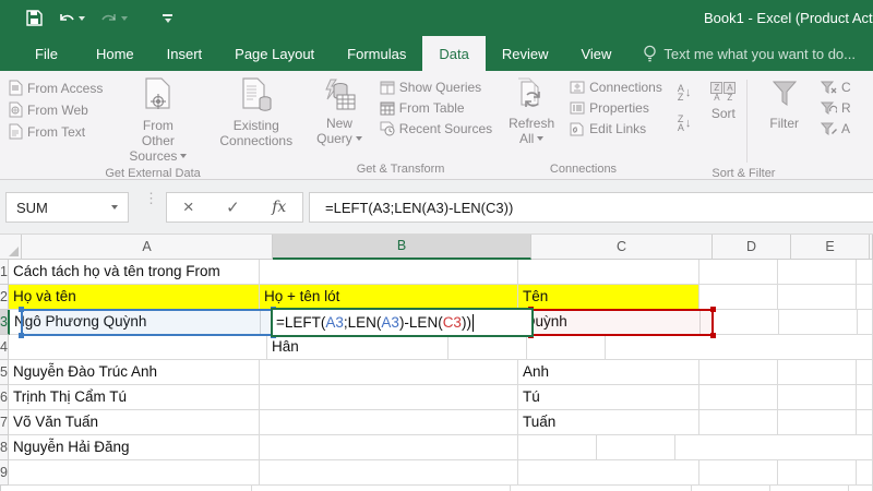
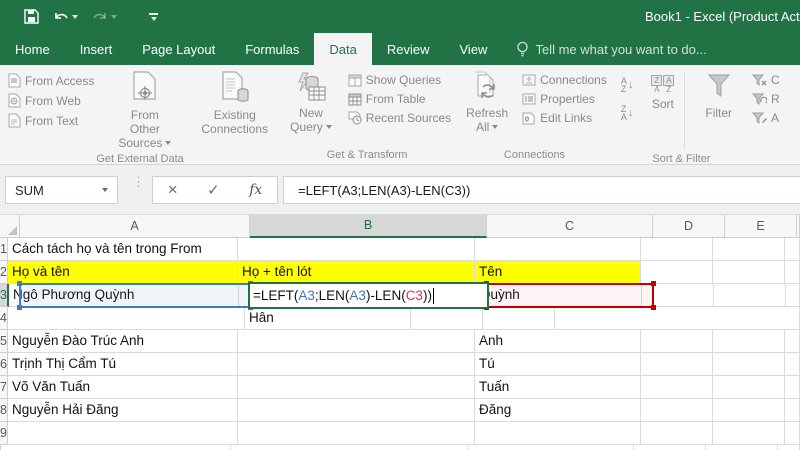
  Book1 - Excel (Product Act
- File
  Home
  Insert
  Page Layout
  Formulas
  Data
  Review
  View
- Text me what you want to do...
+ Tell me what you want to do...
  From Access
  From Web
  From Text
  From Other
  Sources
  Existing
  Connections
  Get External Data
  New
  Query
  Show Queries
  From Table
  Recent Sources
  Get & Transform
  Refresh
  All
  Connections
  Properties
  Edit Links
  Connections
  A
  Z
  ↓
  Z
  A
  ↓
  Z
  A
  A
  Z
  Sort
  Filter
  C
  R
  A
  Sort & Filter
  SUM
  ⋮
  ×
  ✓
  fx
  =LEFT(A3;LEN(A3)-LEN(C3))
  A
  B
  C
  D
  E
  1
  Cách tách họ và tên trong From
  2
  Họ và tên
  Họ + tên lót
  Tên
  3
  Ngô Phương Quỳnh
  uỳnh
  4
  Hân
  5
  Nguyễn Đào Trúc Anh
  Anh
  6
  Trịnh Thị Cẩm Tú
  Tú
  7
  Võ Văn Tuấn
  Tuấn
  8
  Nguyễn Hải Đăng
+ Đăng
  9
  =LEFT(
  A3
  ;LEN(
  A3
  )-LEN(
  C3
  ))
